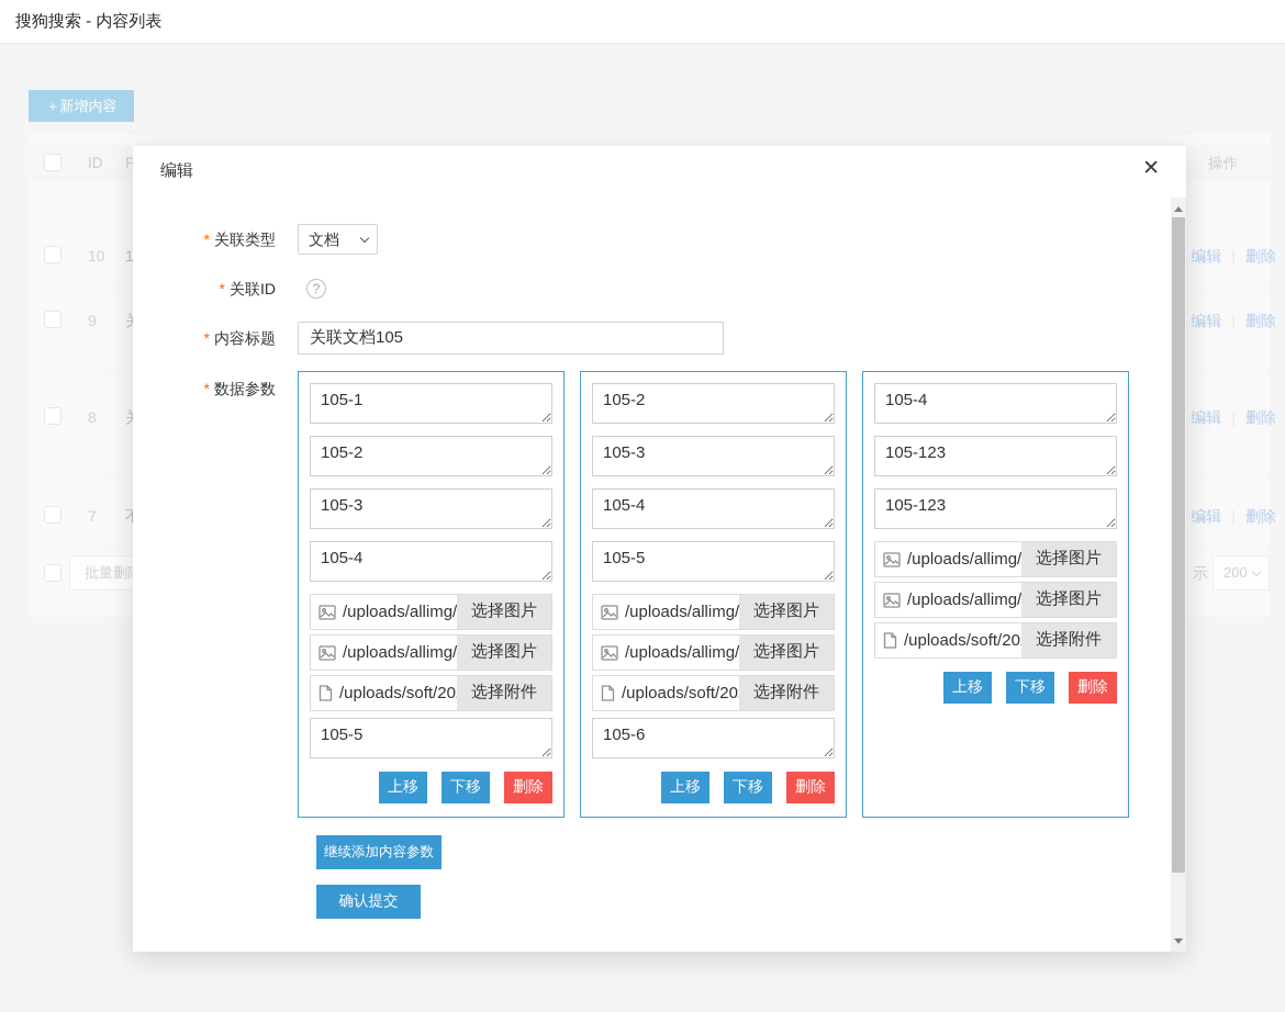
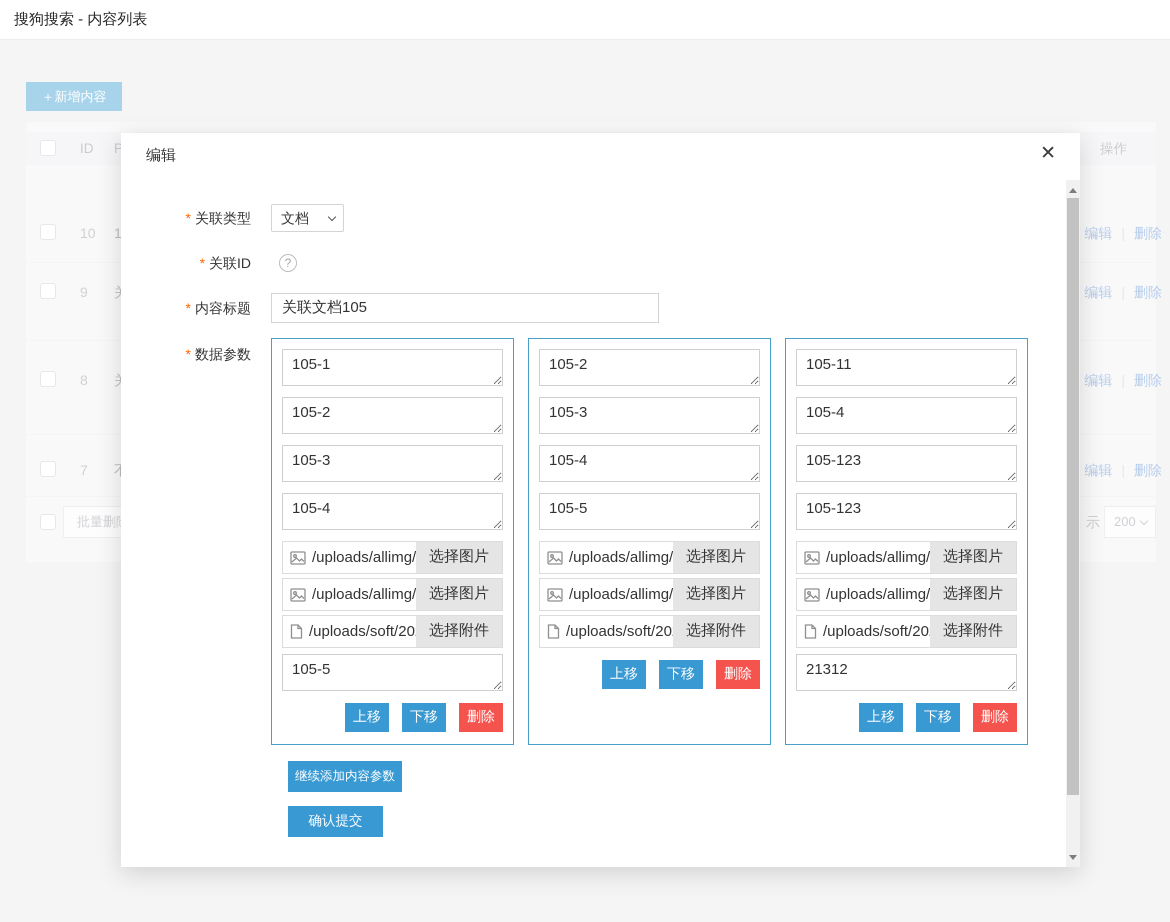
  搜狗搜索 - 内容列表
  ＋新增内容
  ID
  P
  操作
  10
  1
  编辑
  删除
  9
  编辑
  删除
  8
  编辑
  删除
  7
  编辑
  删除
  批量删
  示
  200
  编辑
  ✕
  * 关联类型
  文档
  * 关联ID
  ?
  * 内容标题
  关联文档105
  * 数据参数
  105-1
  105-2
  105-3
  105-4
  /uploads/allimg/
  选择图片
  /uploads/allimg/
  选择图片
  /uploads/soft/20
  选择附件
  105-5
  上移
  下移
  删除
  105-2
  105-3
  105-4
  105-5
  /uploads/allimg/
  选择图片
  /uploads/allimg/
  选择图片
  /uploads/soft/20
  选择附件
- 105-6
  上移
  下移
  删除
+ 105-11
  105-4
  105-123
  105-123
  /uploads/allimg/
  选择图片
  /uploads/allimg/
  选择图片
  /uploads/soft/20
  选择附件
+ 21312
  上移
  下移
  删除
  继续添加内容参数
  确认提交
